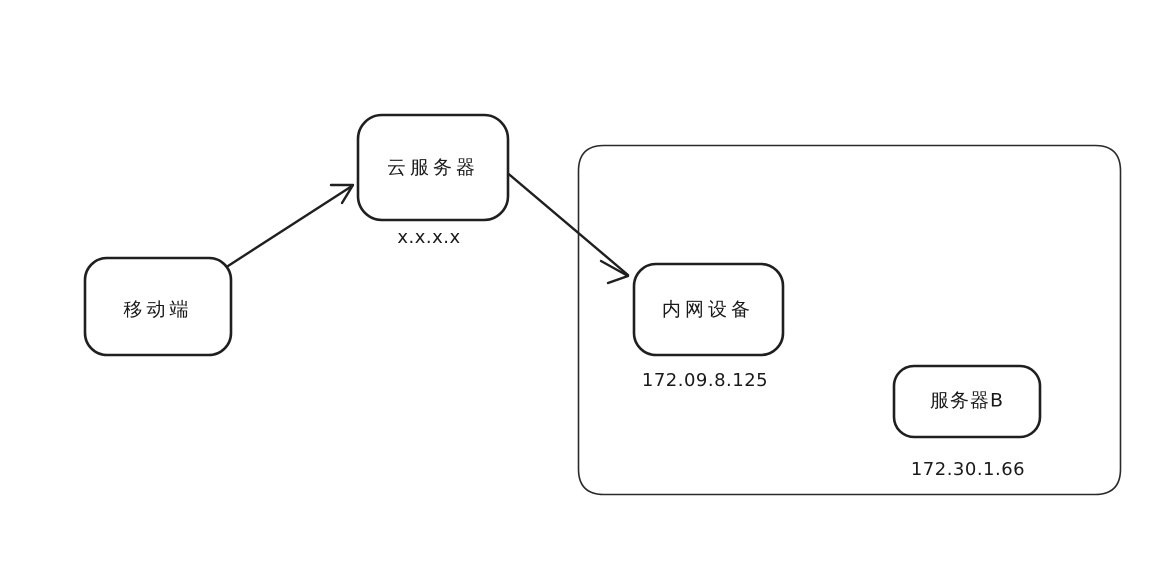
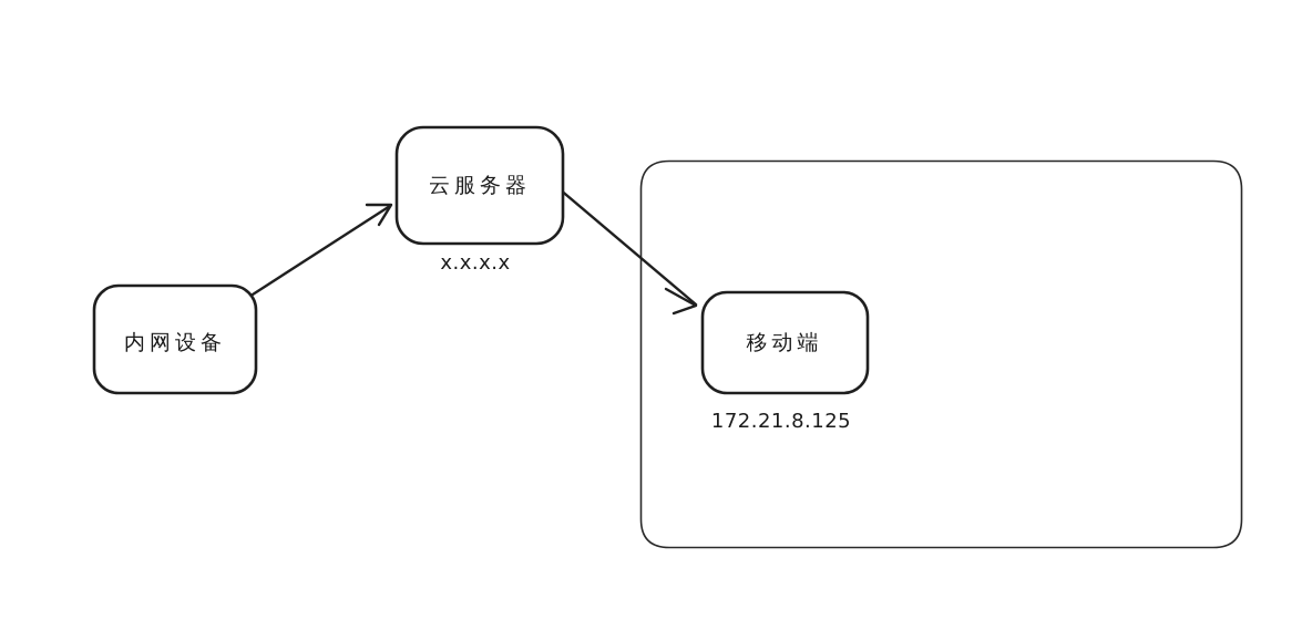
- 移动端
+ 内网设备
  云服务器
  x.x.x.x
- 内网设备
+ 移动端
- 172.09.8.125
+ 172.21.8.125
- 服务器B
- 172.30.1.66
